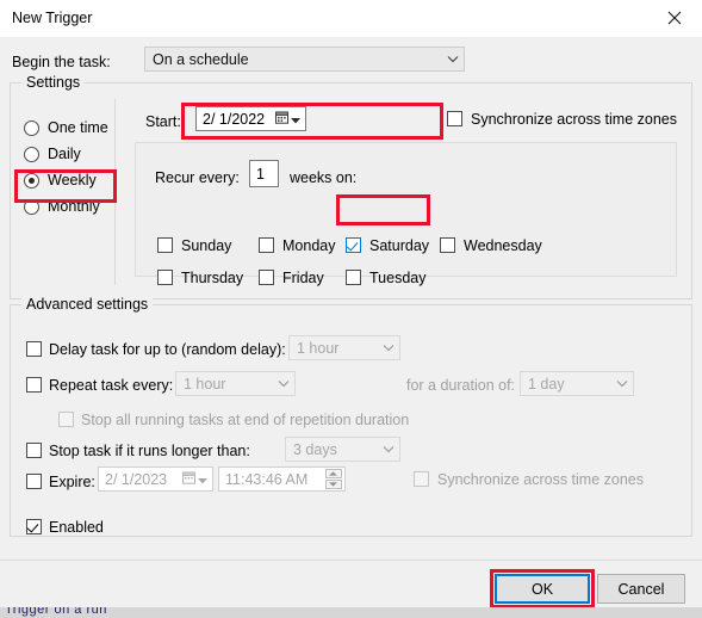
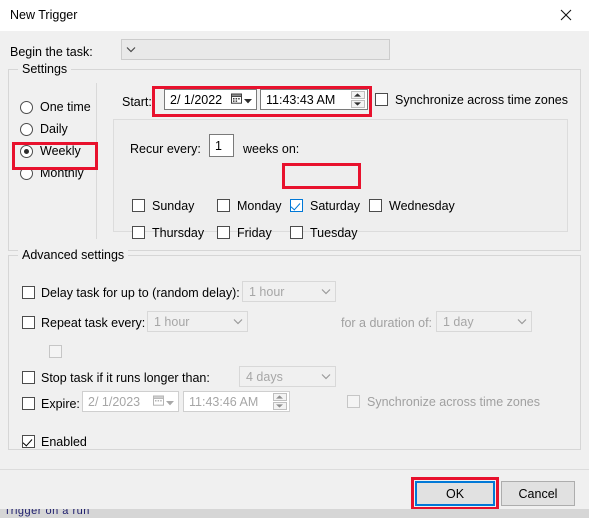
  New Trigger
  Begin the task:
- On a schedule
  Settings
  One time
  Daily
  Weekly
  Monthly
  Start:
  2/ 1/2022
+ 11:43:43 AM
  Synchronize across time zones
  Recur every:
  1
  weeks on:
  Sunday
  Monday
  Saturday
  Wednesday
  Thursday
  Friday
  Tuesday
  Advanced settings
  Delay task for up to (random delay):
  1 hour
  Repeat task every:
  1 hour
  for a duration of:
  1 day
- Stop all running tasks at end of repetition duration
  Stop task if it runs longer than:
- 3 days
+ 4 days
  Expire:
  2/ 1/2023
  11:43:46 AM
  Synchronize across time zones
  Enabled
  OK
  Cancel
  Trigger on a run
